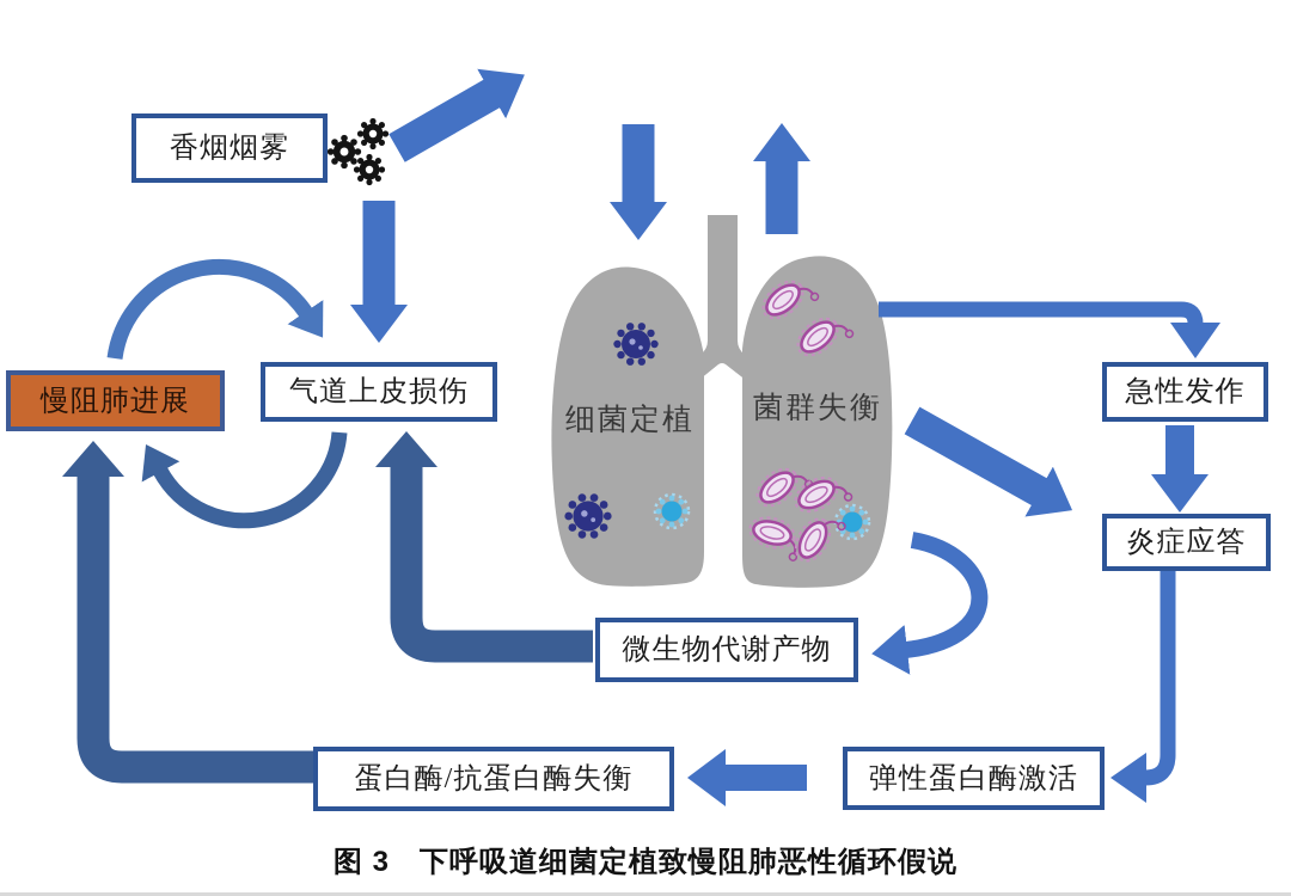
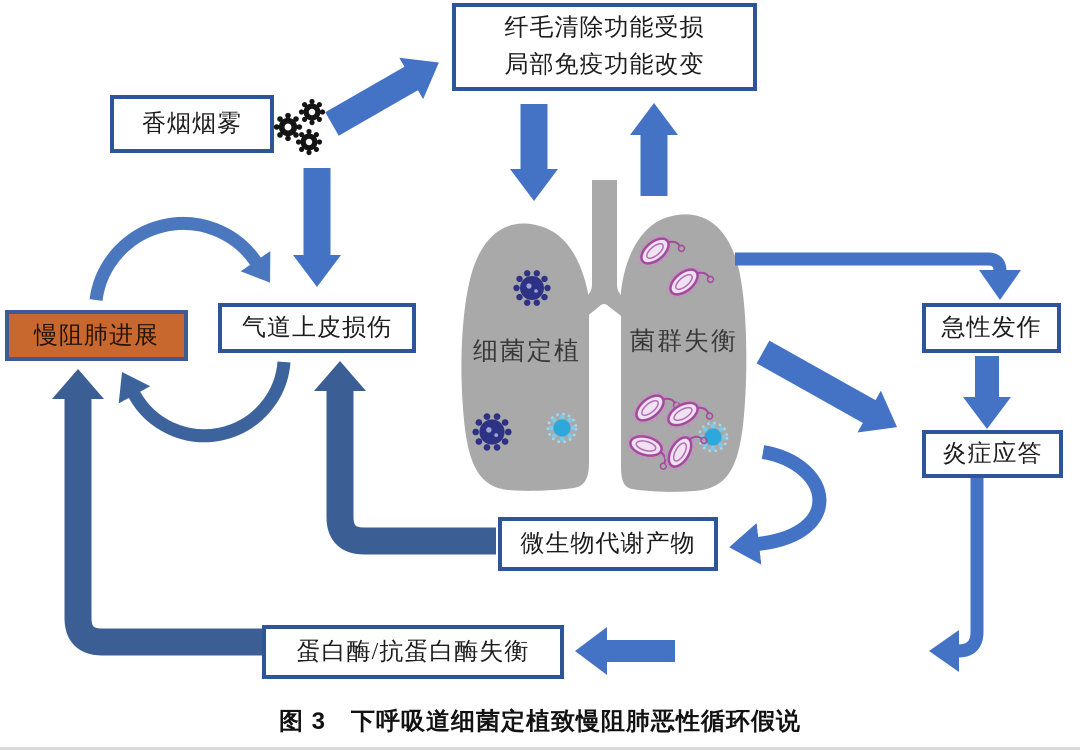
+ 纤毛清除功能受损
+ 局部免疫功能改变
  香烟烟雾
  慢阻肺进展
  气道上皮损伤
  急性发作
  炎症应答
  微生物代谢产物
  蛋白酶/抗蛋白酶失衡
- 弹性蛋白酶激活
  细菌定植
  菌群失衡
  图 3 下呼吸道细菌定植致慢阻肺恶性循环假说
